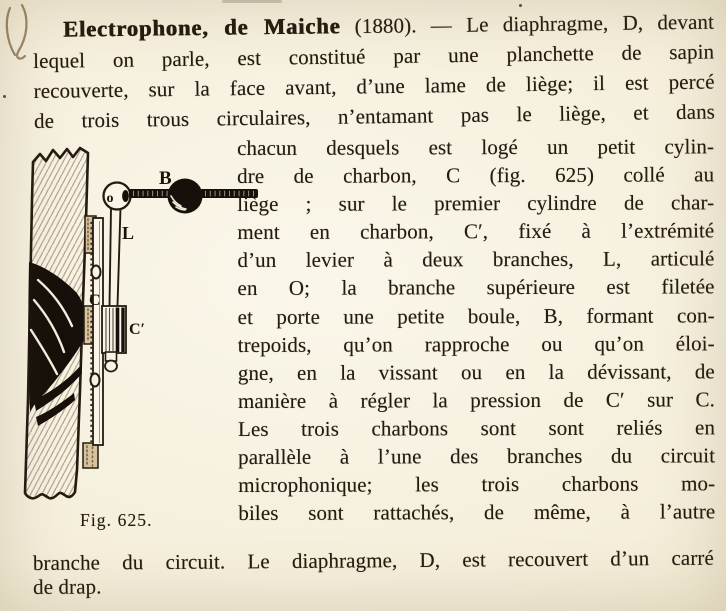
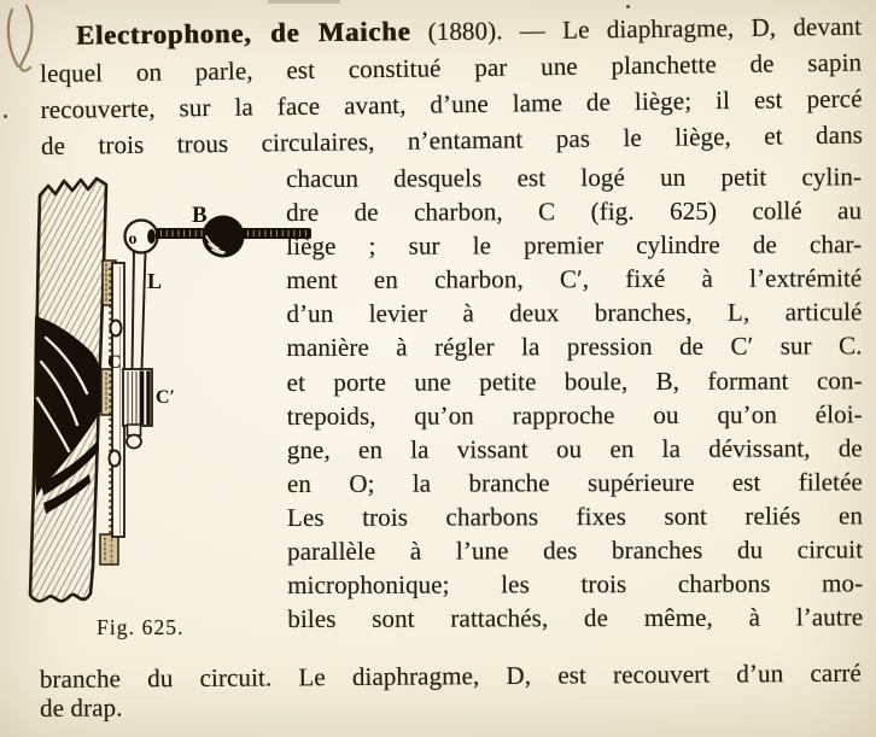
  o
  B
  L
  C
  C′
  Fig. 625.
  Electrophone, de Maiche (1880). — Le diaphragme, D, devant
  lequel on parle, est constitué par une planchette de sapin
  recouverte, sur la face avant, d’une lame de liège; il est percé
  de trois trous circulaires, n’entamant pas le liège, et dans
  chacun desquels est logé un petit cylin-
  dre de charbon, C (fig. 625) collé au
  liège ; sur le premier cylindre de char-
  ment en charbon, C′, fixé à l’extrémité
  d’un levier à deux branches, L, articulé
- en O; la branche supérieure est filetée
+ manière à régler la pression de C′ sur C.
  et porte une petite boule, B, formant con-
  trepoids, qu’on rapproche ou qu’on éloi-
  gne, en la vissant ou en la dévissant, de
- manière à régler la pression de C′ sur C.
+ en O; la branche supérieure est filetée
- Les trois charbons sont sont reliés en
+ Les trois charbons fixes sont reliés en
  parallèle à l’une des branches du circuit
  microphonique; les trois charbons mo-
  biles sont rattachés, de même, à l’autre
  branche du circuit. Le diaphragme, D, est recouvert d’un carré
  de drap.
